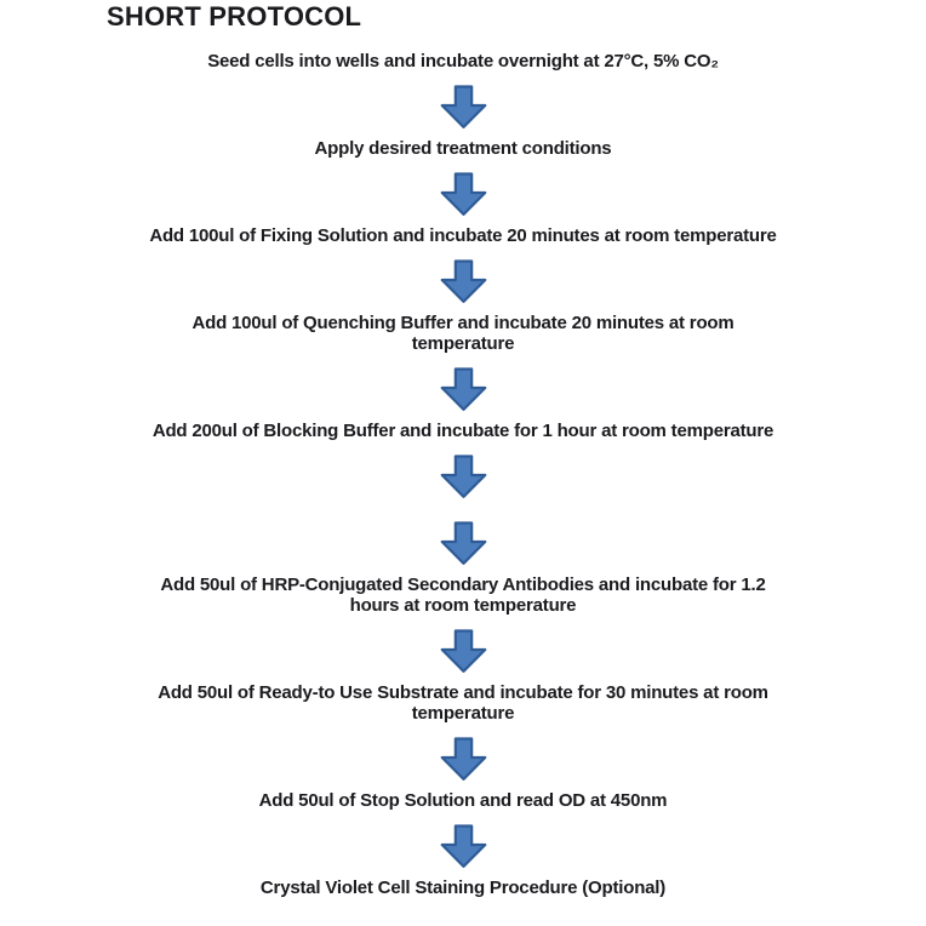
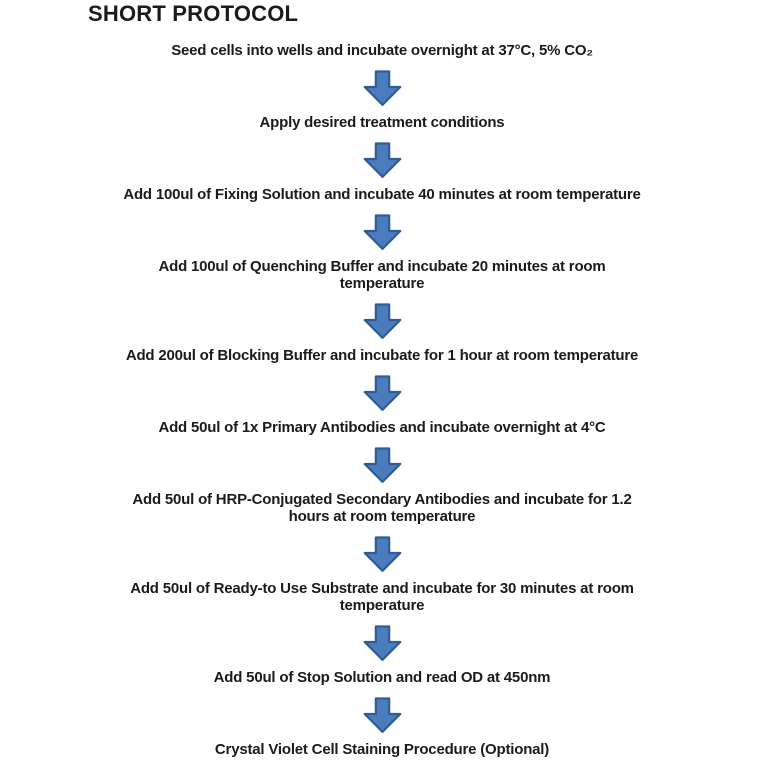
  SHORT PROTOCOL
- Seed cells into wells and incubate overnight at 27°C, 5% CO₂
+ Seed cells into wells and incubate overnight at 37°C, 5% CO₂
  Apply desired treatment conditions
- Add 100ul of Fixing Solution and incubate 20 minutes at room temperature
+ Add 100ul of Fixing Solution and incubate 40 minutes at room temperature
  Add 100ul of Quenching Buffer and incubate 20 minutes at room
  temperature
  Add 200ul of Blocking Buffer and incubate for 1 hour at room temperature
+ Add 50ul of 1x Primary Antibodies and incubate overnight at 4°C
  Add 50ul of HRP-Conjugated Secondary Antibodies and incubate for 1.2
  hours at room temperature
  Add 50ul of Ready-to Use Substrate and incubate for 30 minutes at room
  temperature
  Add 50ul of Stop Solution and read OD at 450nm
  Crystal Violet Cell Staining Procedure (Optional)
